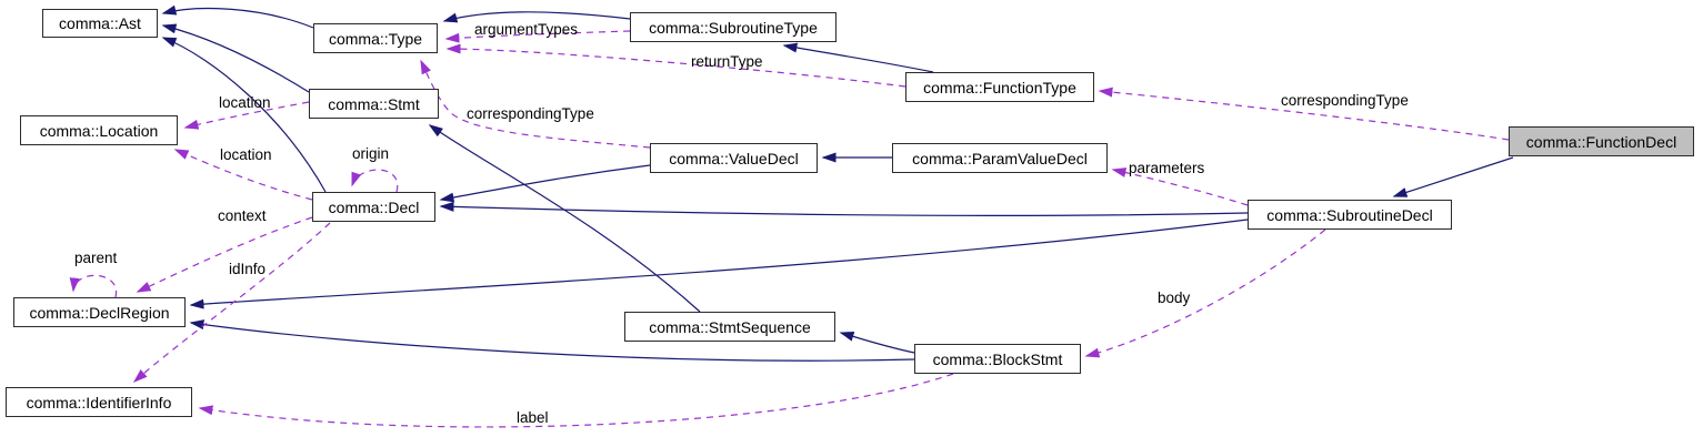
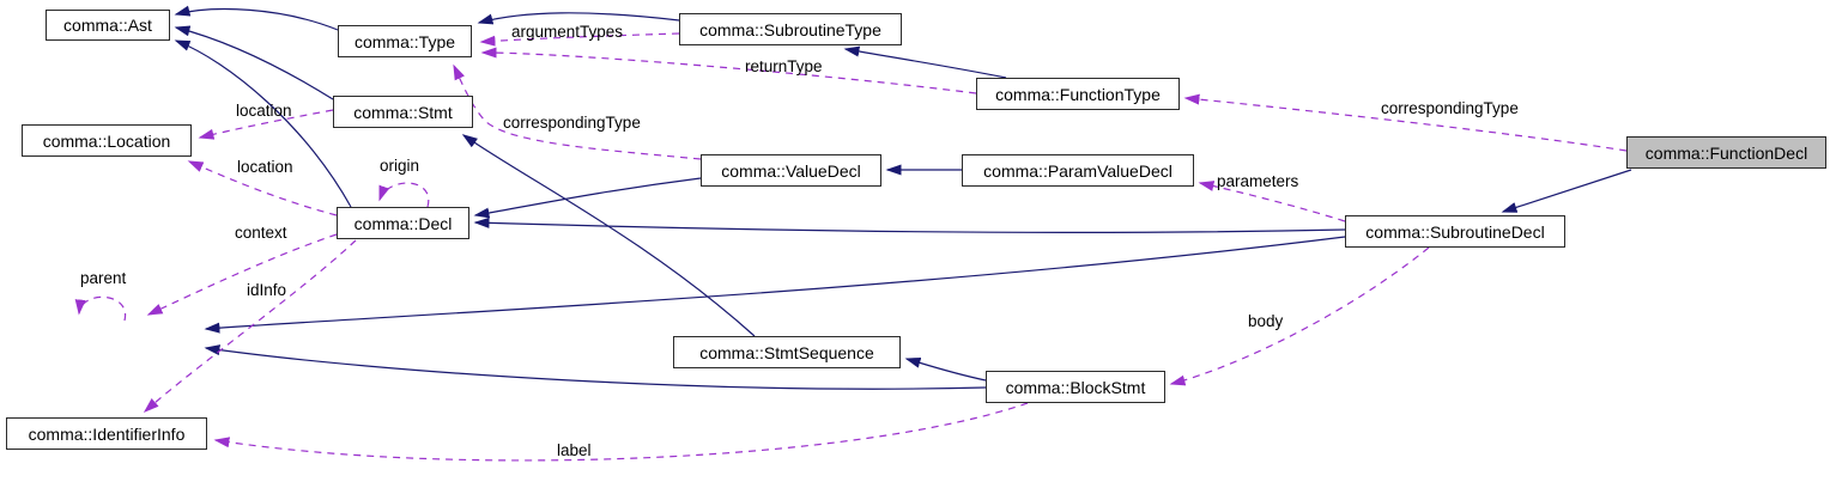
  comma::Ast
  comma::Location
  comma::Type
  comma::Stmt
  comma::Decl
  comma::SubroutineType
  comma::ValueDecl
  comma::StmtSequence
  comma::FunctionType
  comma::ParamValueDecl
  comma::BlockStmt
  comma::SubroutineDecl
  comma::FunctionDecl
- comma::DeclRegion
  comma::IdentifierInfo
  argumentTypes
  returnType
  correspondingType
  correspondingType
  location
  location
  origin
  context
  idInfo
  parent
  parameters
  body
  label
